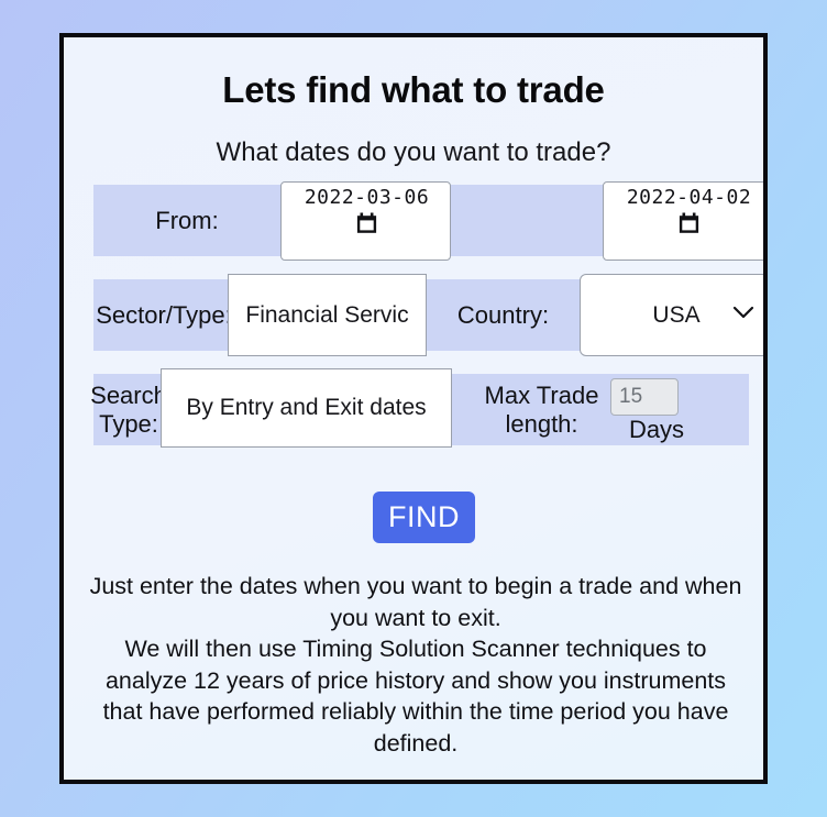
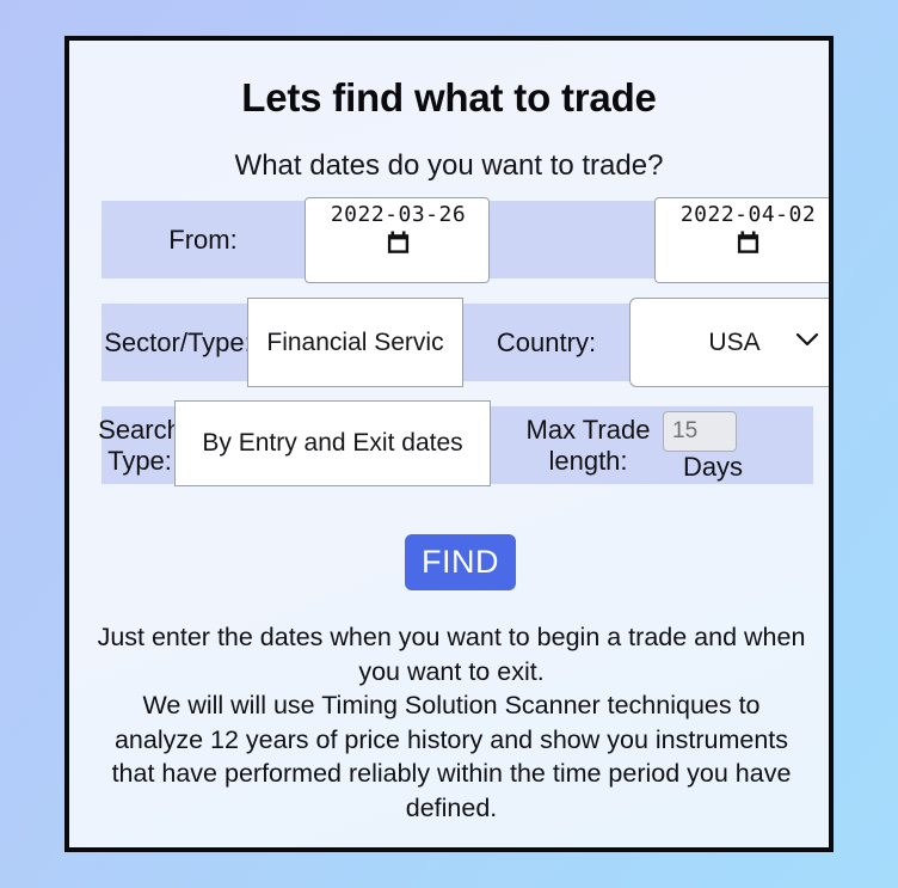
  Lets find what to trade
  What dates do you want to trade?
  From:
- 2022-03-06
+ 2022-03-26
  2022-04-02
  Sector/Type
  Financial Servic
  Country:
  USA
  Searc Type:
  By Entry and Exit dates
  Max Trade length:
  15
  Days
  FIND
  Just enter the dates when you want to begin a trade and when you want to exit.
- We will then use Timing Solution Scanner techniques to analyze 12 years of price history and show you instruments that have performed reliably within the time period you have defined.
+ We will will use Timing Solution Scanner techniques to analyze 12 years of price history and show you instruments that have performed reliably within the time period you have defined.
